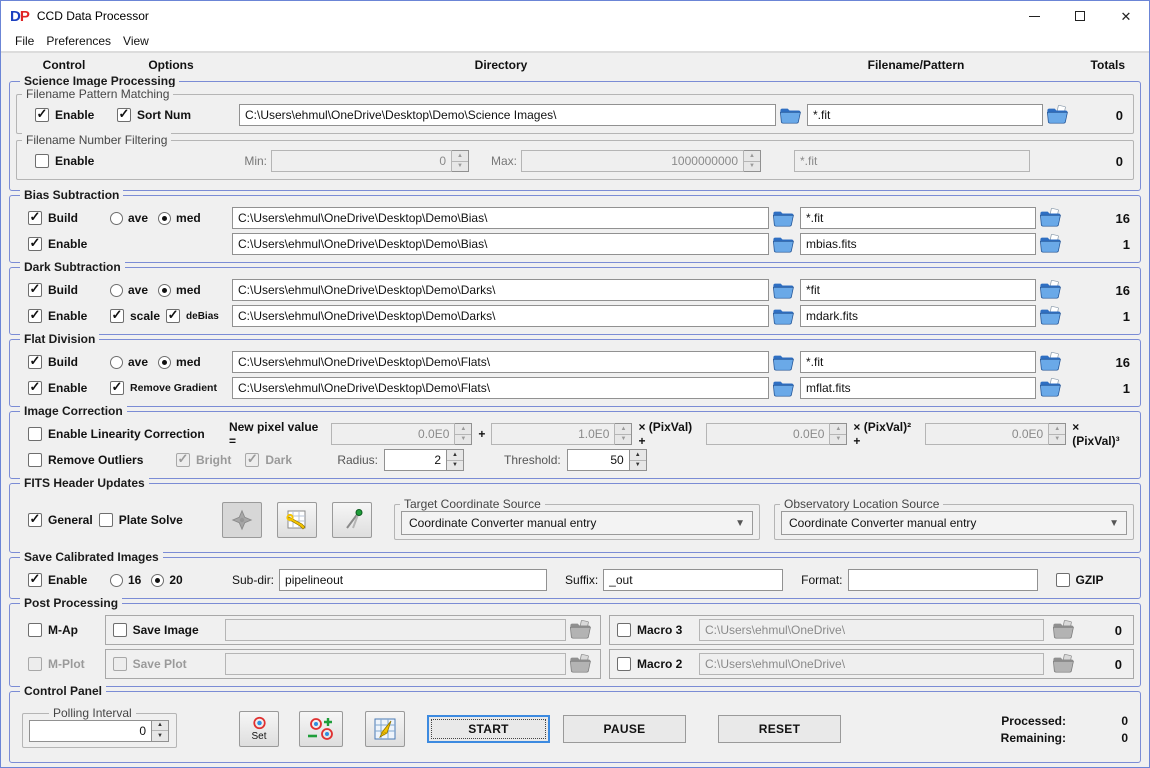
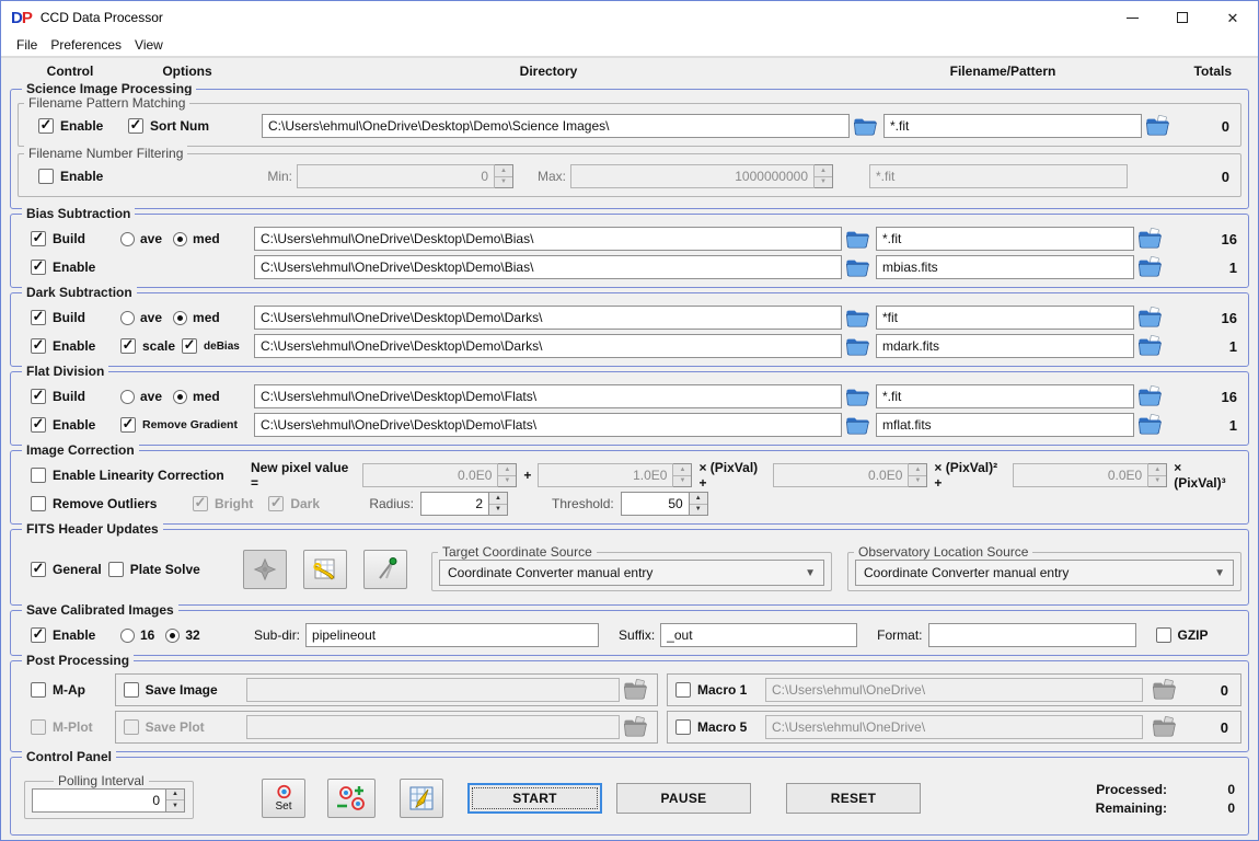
  DP
  CCD Data Processor
  ✕
  File
  Preferences
  View
  Control
  Options
  Directory
  Filename/Pattern
  Totals
  Science Image Processing
  Filename Pattern Matching
  Enable
  Sort Num
  C:\Users\ehmul\OneDrive\Desktop\Demo\Science Images\
  *.fit
  0
  Filename Number Filtering
  Enable
  Min:
  0
  Max:
  1000000000
  *.fit
  0
  Bias Subtraction
  Build
  ave
  med
  C:\Users\ehmul\OneDrive\Desktop\Demo\Bias\
  *.fit
  16
  Enable
  C:\Users\ehmul\OneDrive\Desktop\Demo\Bias\
  mbias.fits
  1
  Dark Subtraction
  Build
  ave
  med
  C:\Users\ehmul\OneDrive\Desktop\Demo\Darks\
  *fit
  16
  Enable
  scale
  deBias
  C:\Users\ehmul\OneDrive\Desktop\Demo\Darks\
  mdark.fits
  1
  Flat Division
  Build
  ave
  med
  C:\Users\ehmul\OneDrive\Desktop\Demo\Flats\
  *.fit
  16
  Enable
  Remove Gradient
  C:\Users\ehmul\OneDrive\Desktop\Demo\Flats\
  mflat.fits
  1
  Image Correction
  Enable Linearity Correction
  New pixel value =
  0.0E0
  +
  1.0E0
  × (PixVal) +
  0.0E0
  × (PixVal)² +
  0.0E0
  × (PixVal)³
  Remove Outliers
  Bright
  Dark
  Radius:
  2
  Threshold:
  50
  FITS Header Updates
  General
  Plate Solve
  Target Coordinate Source
  Coordinate Converter manual entry
  ▼
  Observatory Location Source
  Coordinate Converter manual entry
  ▼
  Save Calibrated Images
  Enable
  16
- 20
+ 32
  Sub-dir:
  pipelineout
  Suffix:
  _out
  Format:
  GZIP
  Post Processing
  M-Ap
  Save Image
- Macro 3
+ Macro 1
  C:\Users\ehmul\OneDrive\
  0
  M-Plot
  Save Plot
- Macro 2
+ Macro 5
  C:\Users\ehmul\OneDrive\
  0
  Control Panel
  Polling Interval
  0
  Set
  START
  PAUSE
  RESET
  Processed:
  0
  Remaining:
  0
